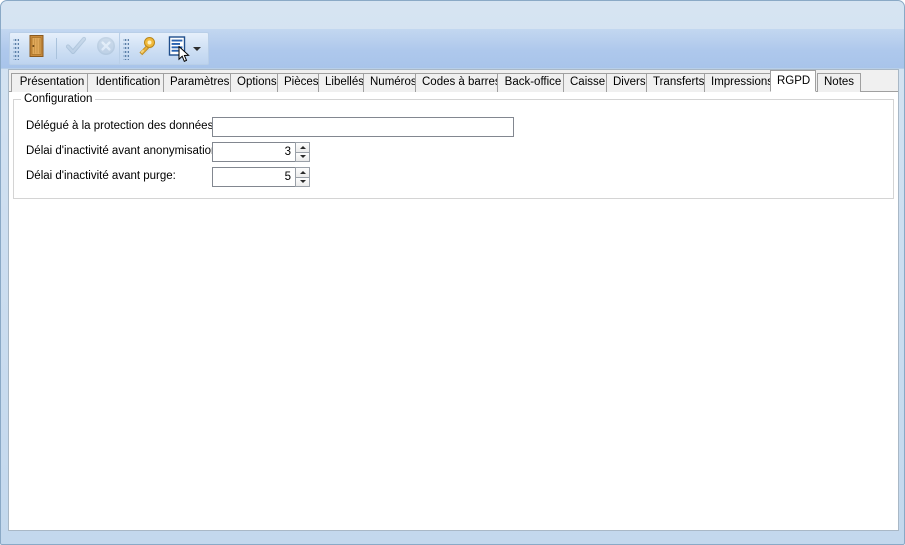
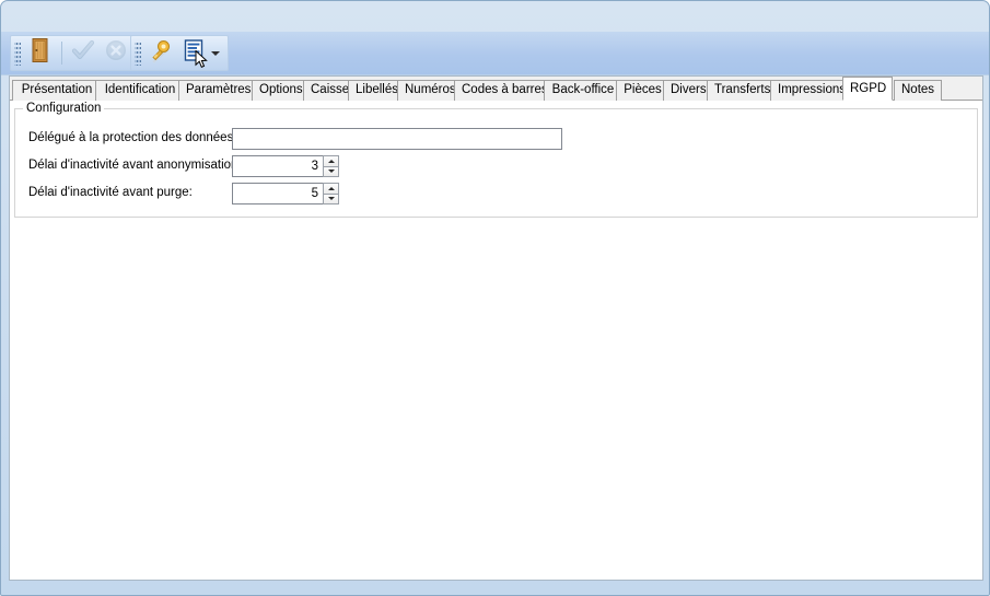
  Présentation
  Identification
  Paramètres
  Options
- Pièces
+ Caisse
  Libellés
  Numéros
  Codes à barre
  Back-office
- Caisse
+ Pièces
  Divers
  Transferts
  Impression
  RGPD
  Notes
  Configuration
  Délégué à la protection des données
  Délai d'inactivité avant anonymisatio
  3
  Délai d'inactivité avant purge:
  5
